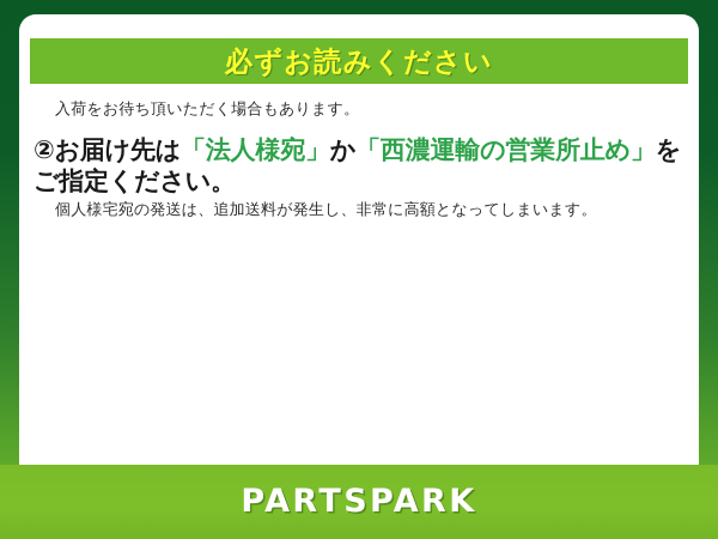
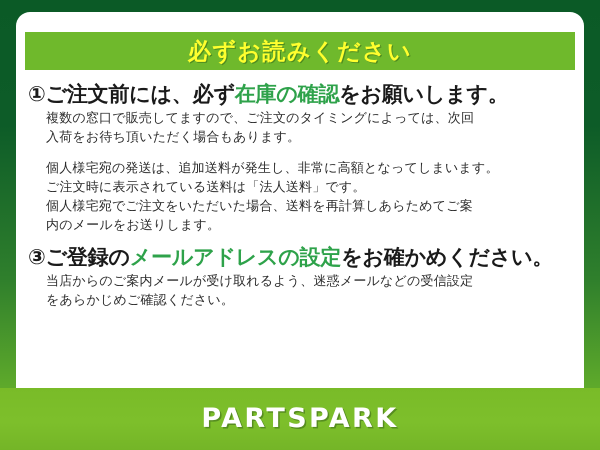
  必ずお読みください
+ ①ご注文前には、必ず在庫の確認をお願いします。
+ 複数の窓口で販売してますので、ご注文のタイミングによっては、次回
  入荷をお待ち頂いただく場合もあります。
- ②お届け先は「法人様宛」か「西濃運輸の営業所止め」をご指定ください。
  個人様宅宛の発送は、追加送料が発生し、非常に高額となってしまいます。
+ ご注文時に表示されている送料は「法人送料」です。
+ 個人様宅宛でご注文をいただいた場合、送料を再計算しあらためてご案
+ 内のメールをお送りします。
+ ③ご登録のメールアドレスの設定をお確かめください。
+ 当店からのご案内メールが受け取れるよう、迷惑メールなどの受信設定
+ をあらかじめご確認ください。
  PARTSPARK
